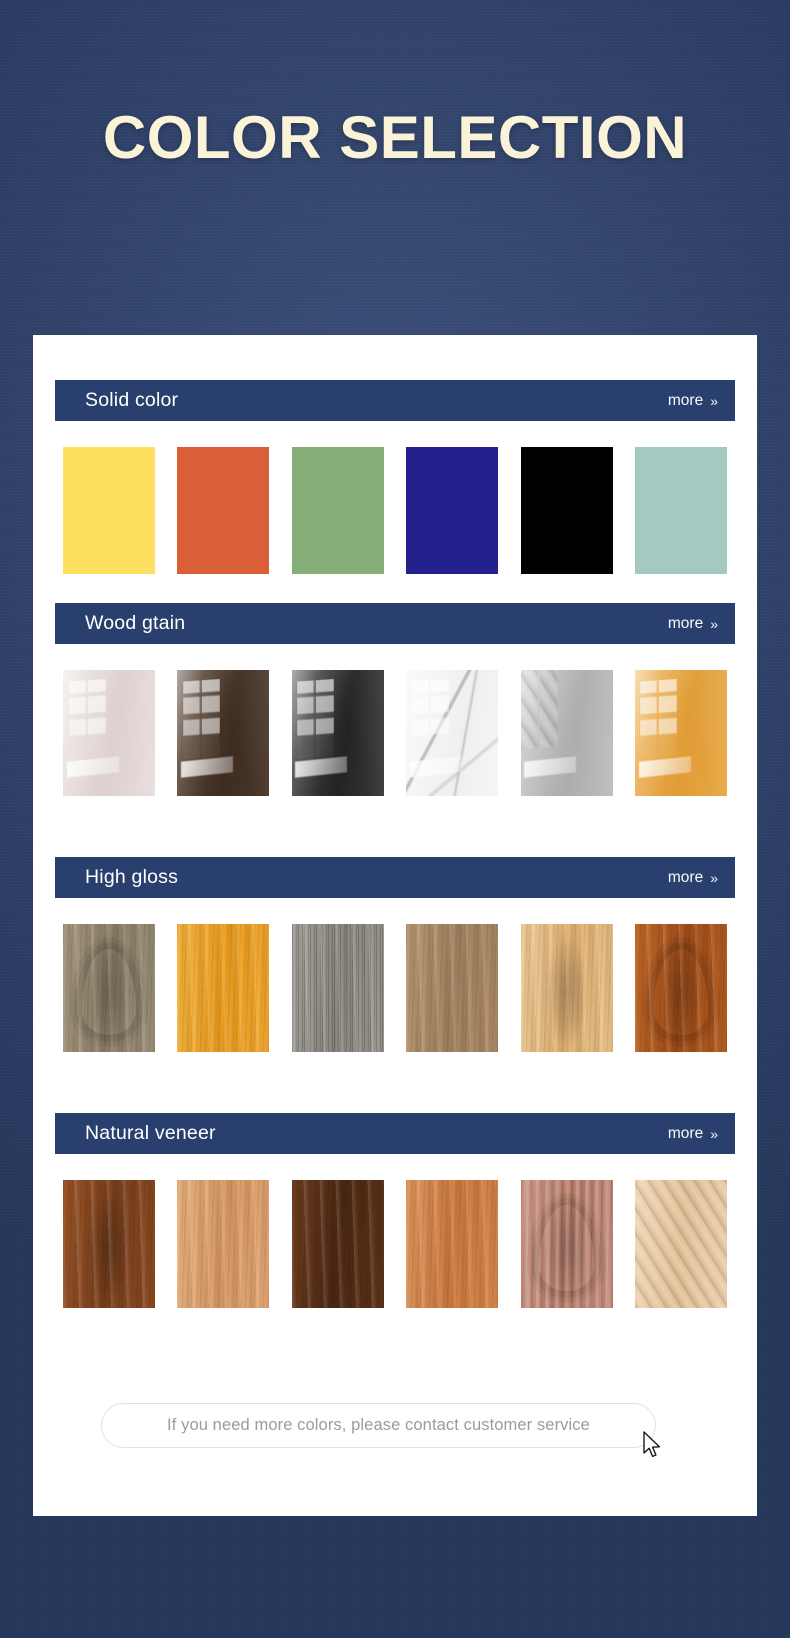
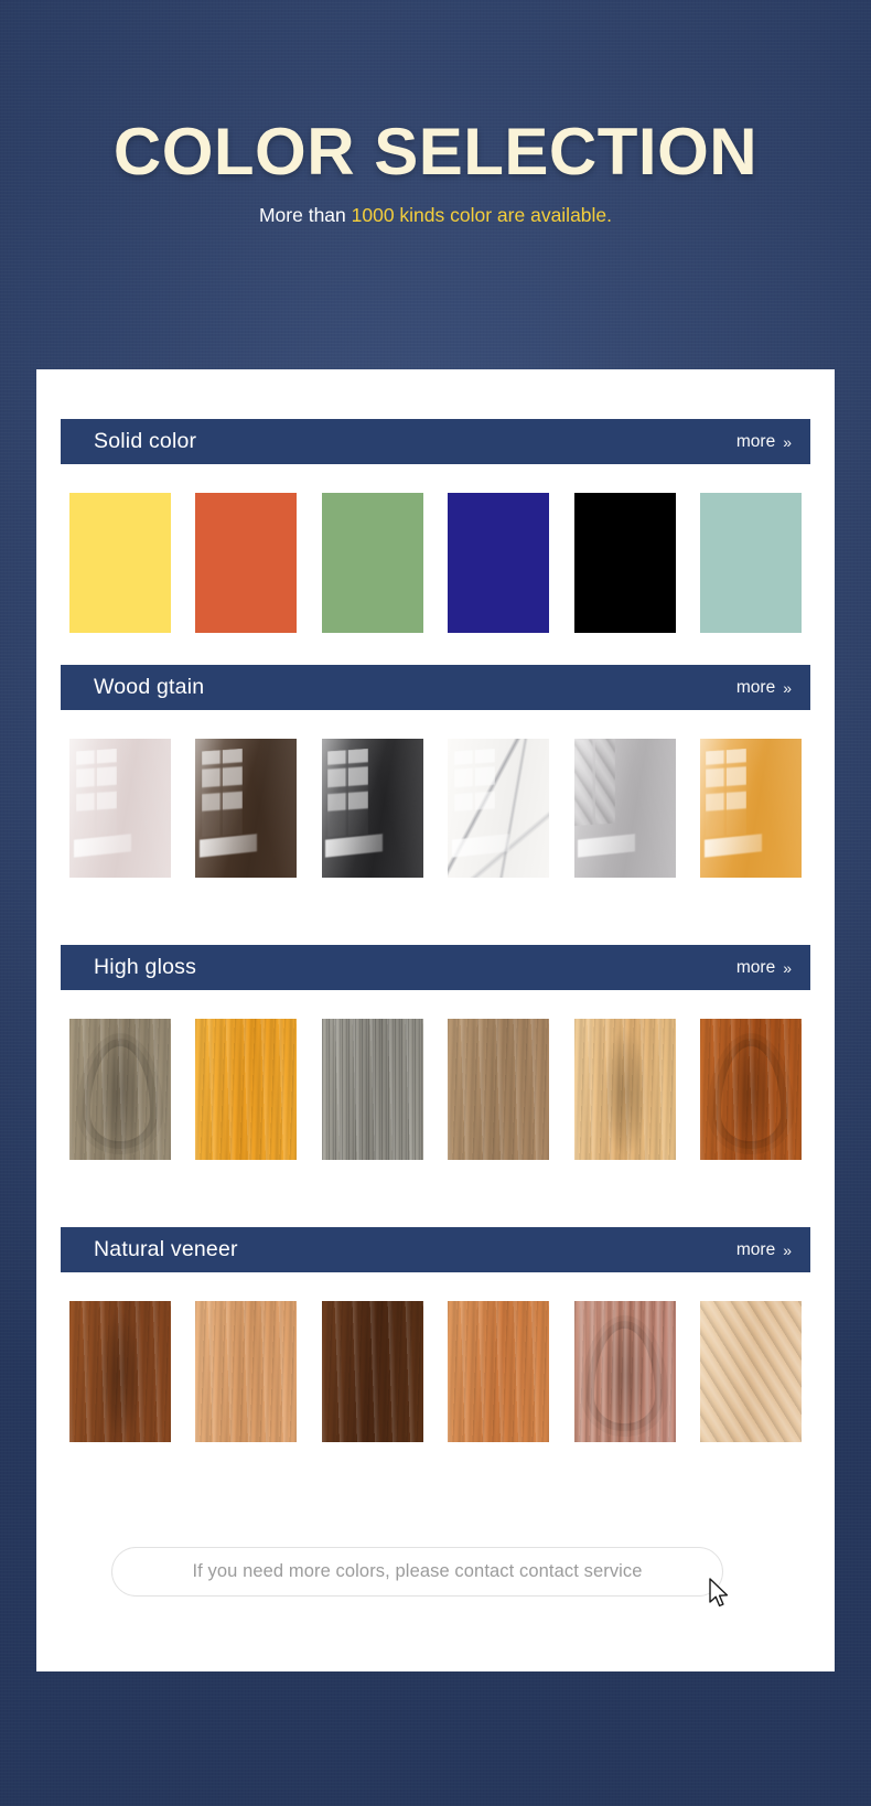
  COLOR SELECTION
+ More than 1000 kinds color are available.
  Solid color
  more
  »
  Wood gtain
  more
  »
  High gloss
  more
  »
  Natural veneer
  more
  »
- If you need more colors, please contact customer service
+ If you need more colors, please contact contact service
